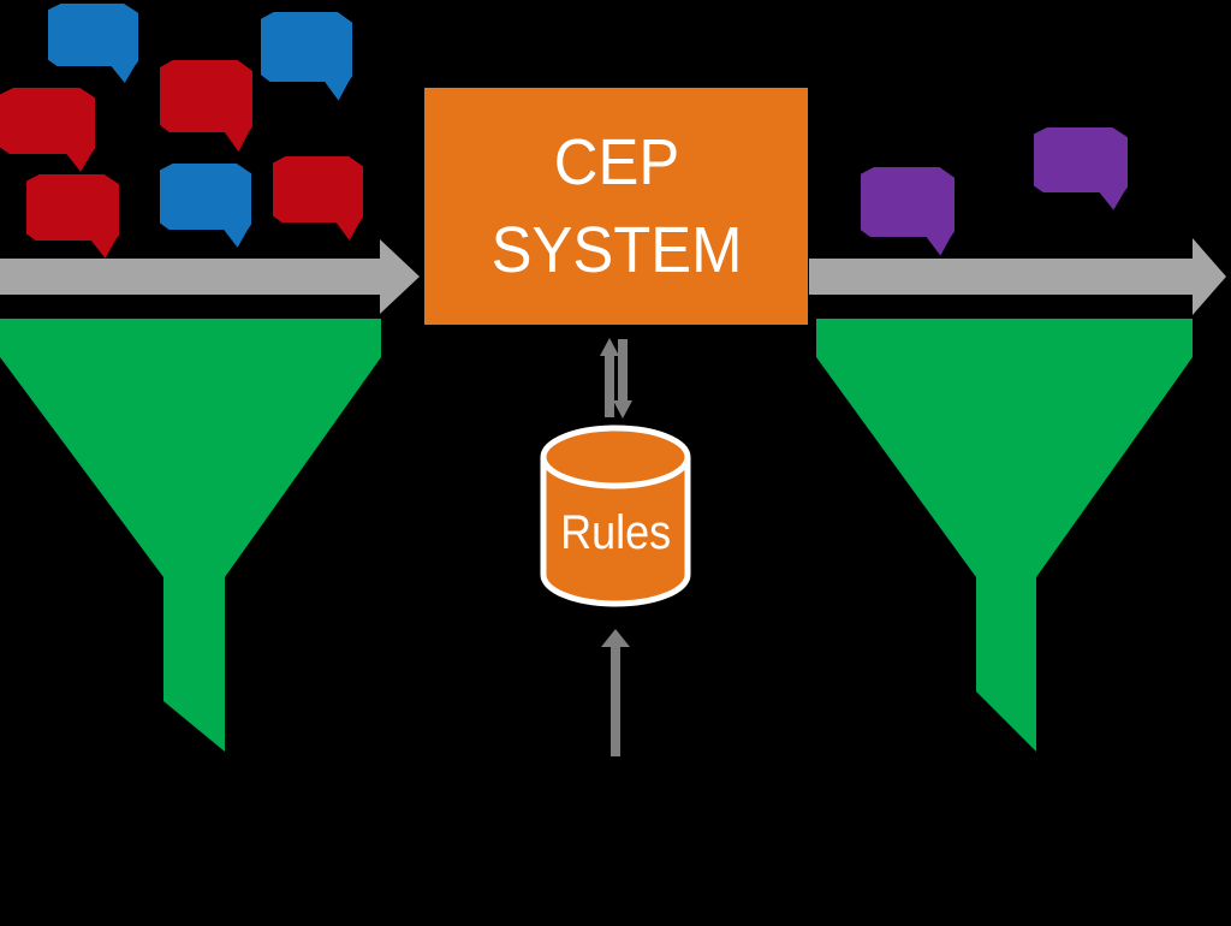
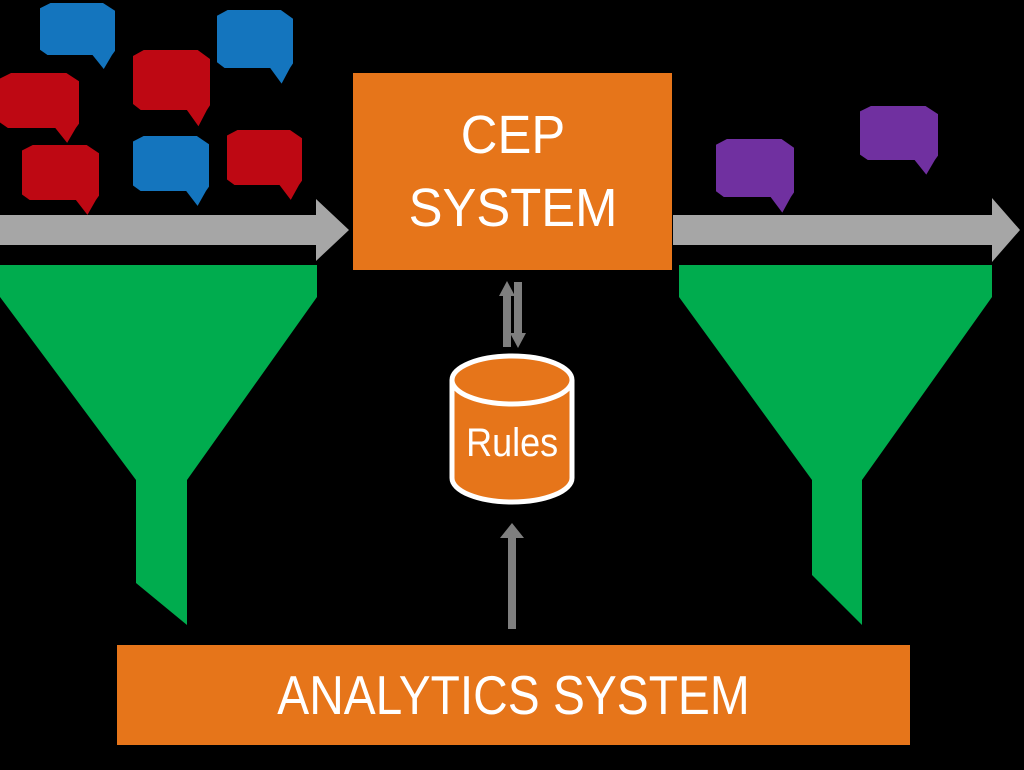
  CEP SYSTEM
  Rules
+ ANALYTICS SYSTEM
